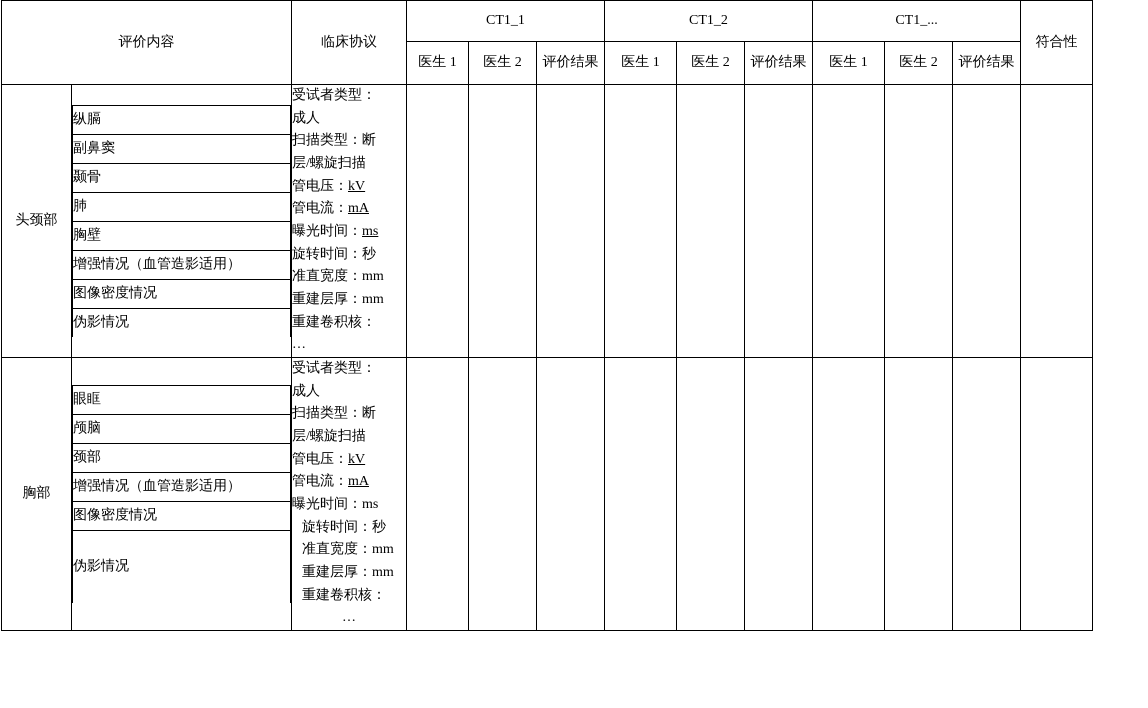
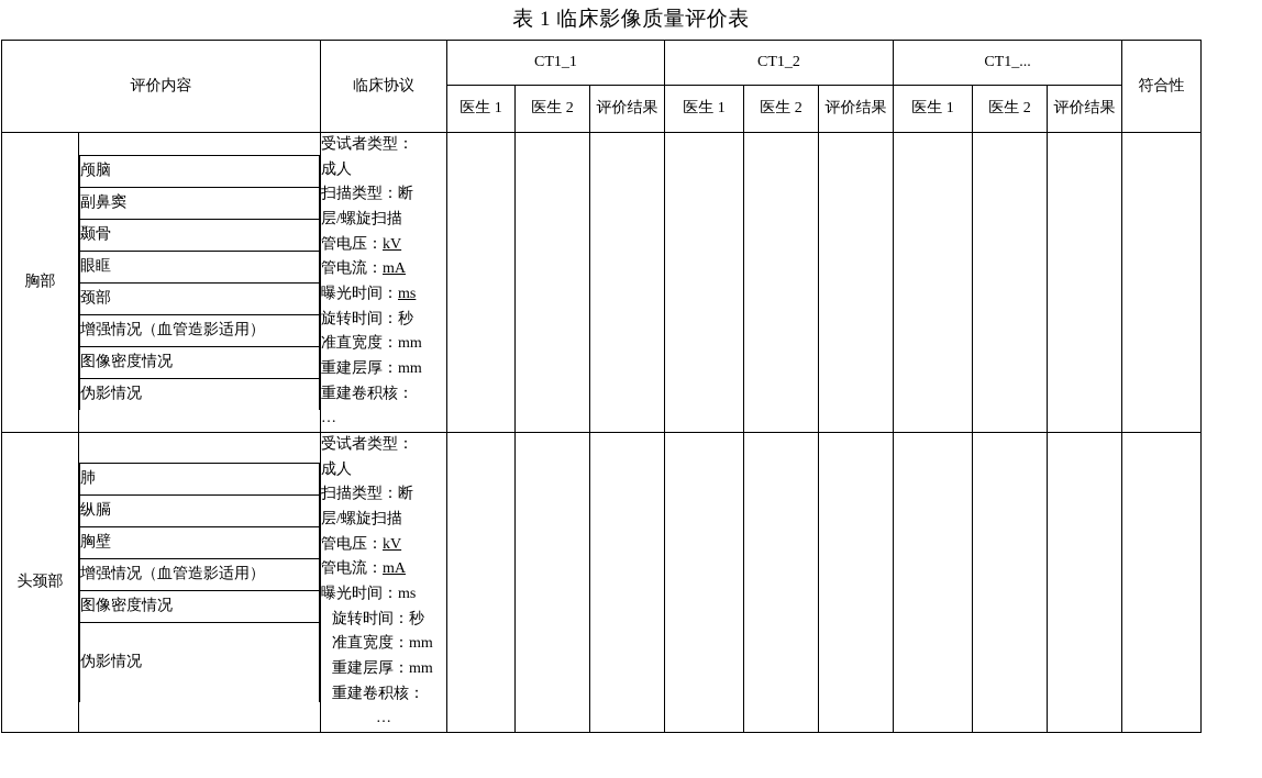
+ 表 1 临床影像质量评价表
  评价内容	临床协议	CT1_1	CT1_2	CT1_...	符合性
  医生 1	医生 2	评价结果	医生 1	医生 2	评价结果	医生 1	医生 2	评价结果
- 头颈部
+ 胸部
- 纵膈
+ 颅脑
  副鼻窦
  颞骨
- 肺
+ 眼眶
- 胸壁
+ 颈部
  增强情况（血管造影适用）
  图像密度情况
  伪影情况
  		受试者类型： 成人 扫描类型：断 层/螺旋扫描 管电压：kV 管电流：mA 曝光时间：ms 旋转时间：秒 准直宽度：mm 重建层厚：mm 重建卷积核： …
- 胸部
+ 头颈部
- 眼眶
+ 肺
- 颅脑
+ 纵膈
- 颈部
+ 胸壁
  增强情况（血管造影适用）
  图像密度情况
  伪影情况
  		受试者类型： 成人 扫描类型：断 层/螺旋扫描 管电压：kV 管电流：mA 曝光时间：ms 旋转时间：秒 准直宽度：mm 重建层厚：mm 重建卷积核： …
